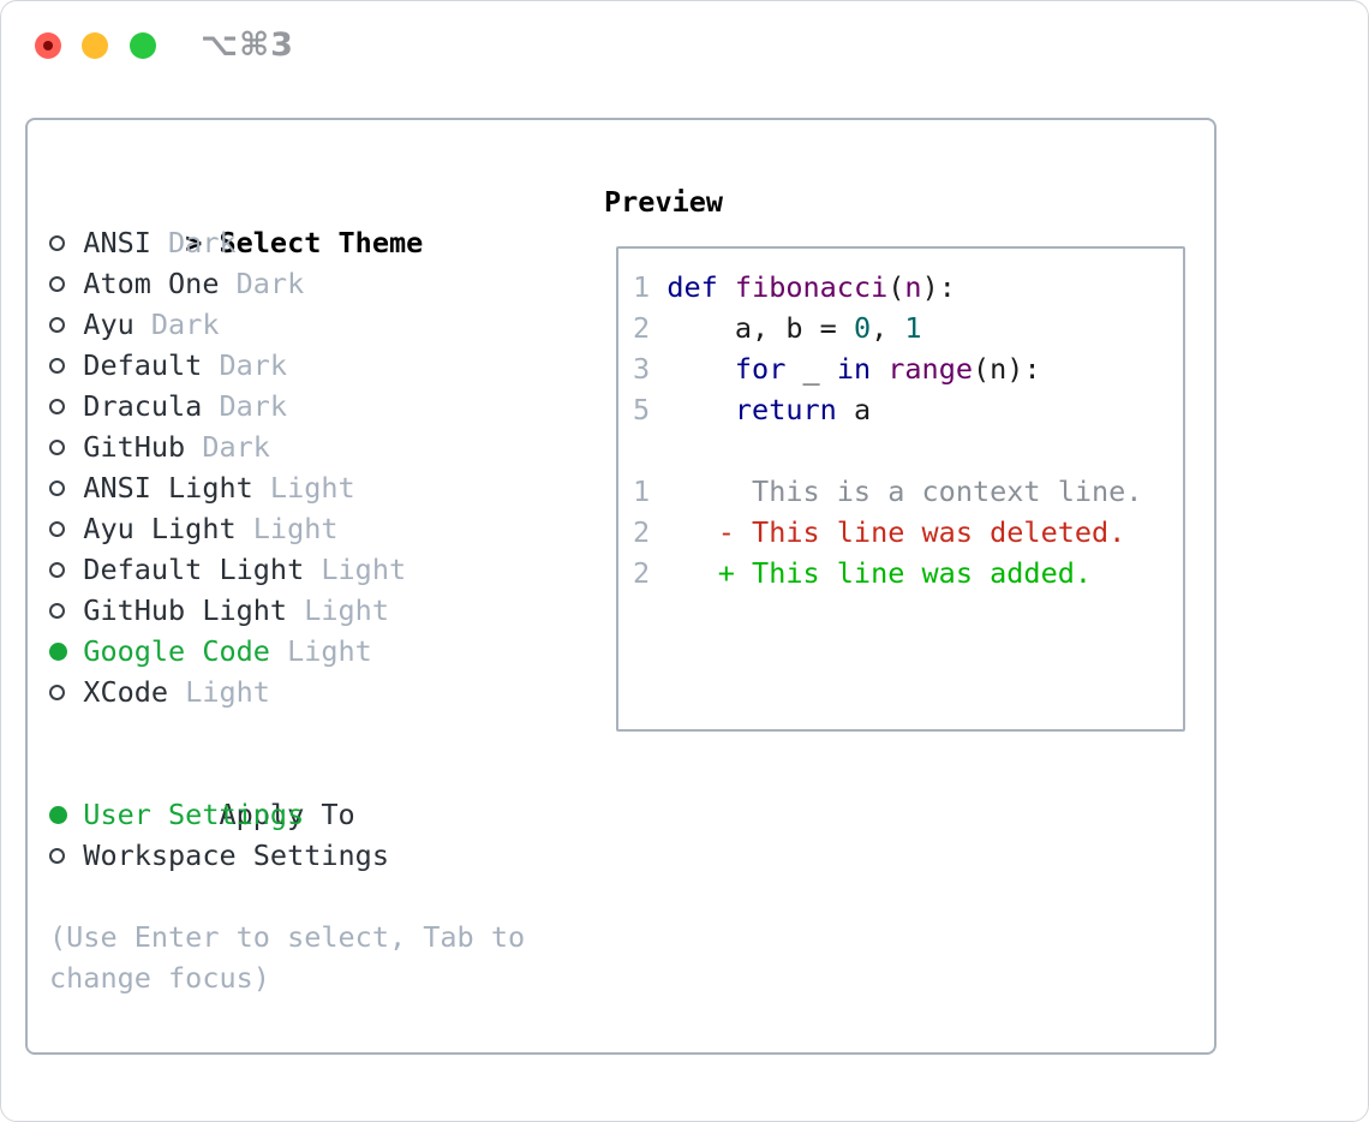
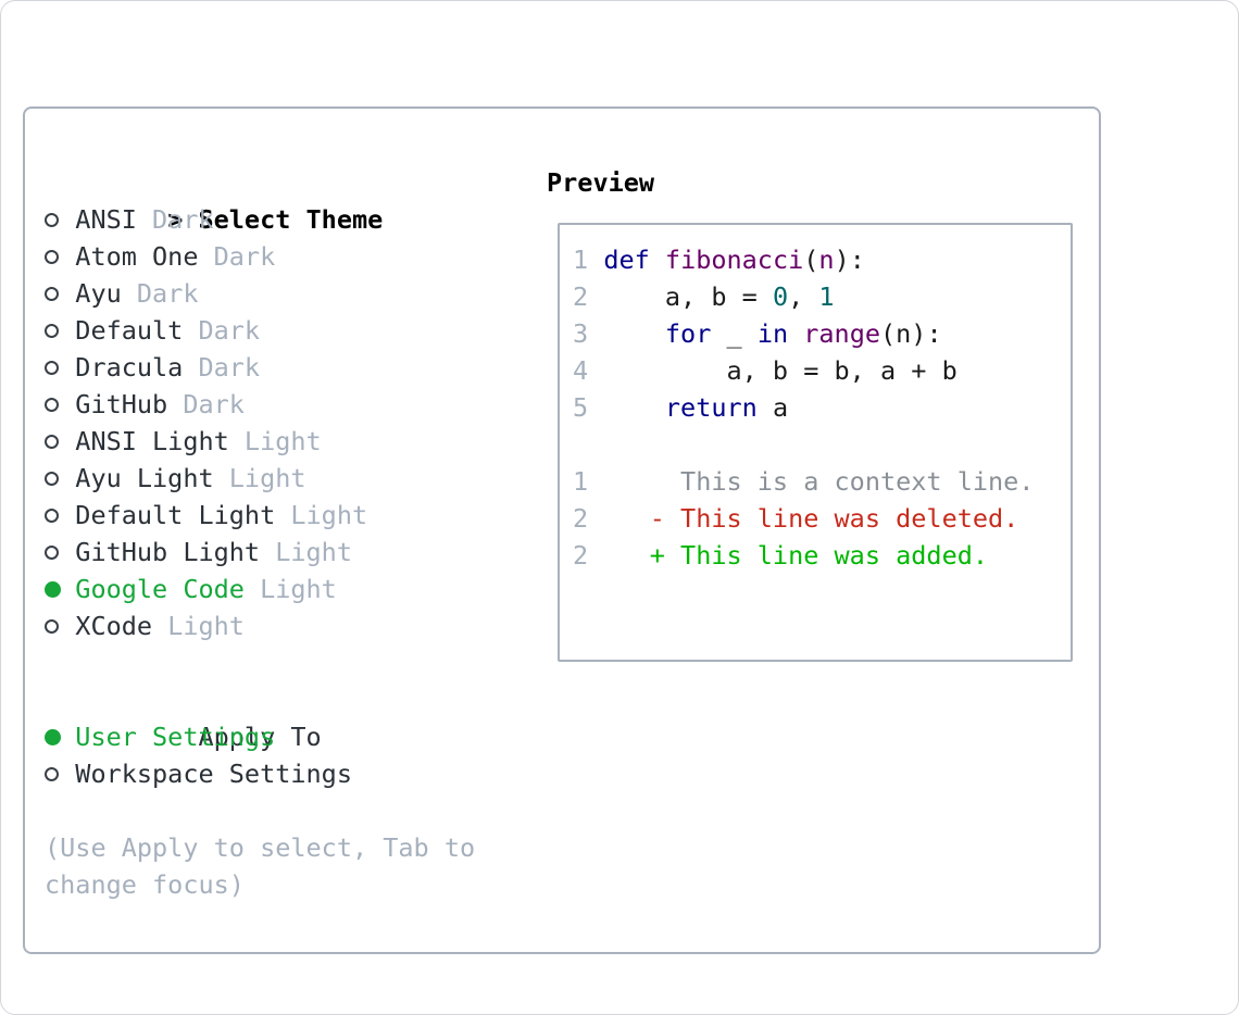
- ⌥⌘3
  >
  Select Theme
  ANSI Dark
  Atom One Dark
  Ayu Dark
  Default Dark
  Dracula Dark
  GitHub Dark
  ANSI Light Light
  Ayu Light Light
  Default Light Light
  GitHub Light Light
  Google Code Light
  XCode Light
  Apply To
  User Settings
  Workspace Settings
- (Use Enter to select, Tab to
+ (Use Apply to select, Tab to
  change focus)
  Preview
  1 def fibonacci(n):
  2 a, b = 0, 1
  3 for _ in range(n):
+ 4 a, b = b, a + b
  5 return a
  1 This is a context line.
  2 - This line was deleted.
  2 + This line was added.
